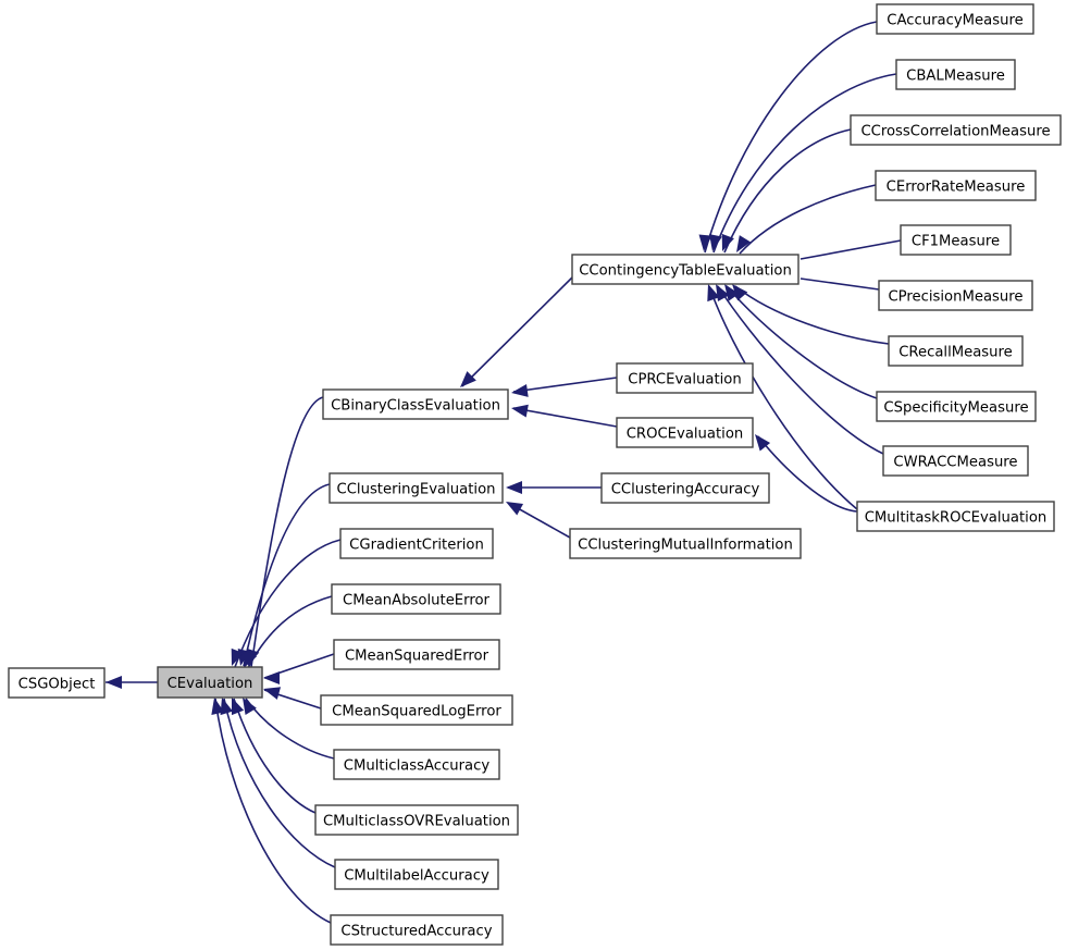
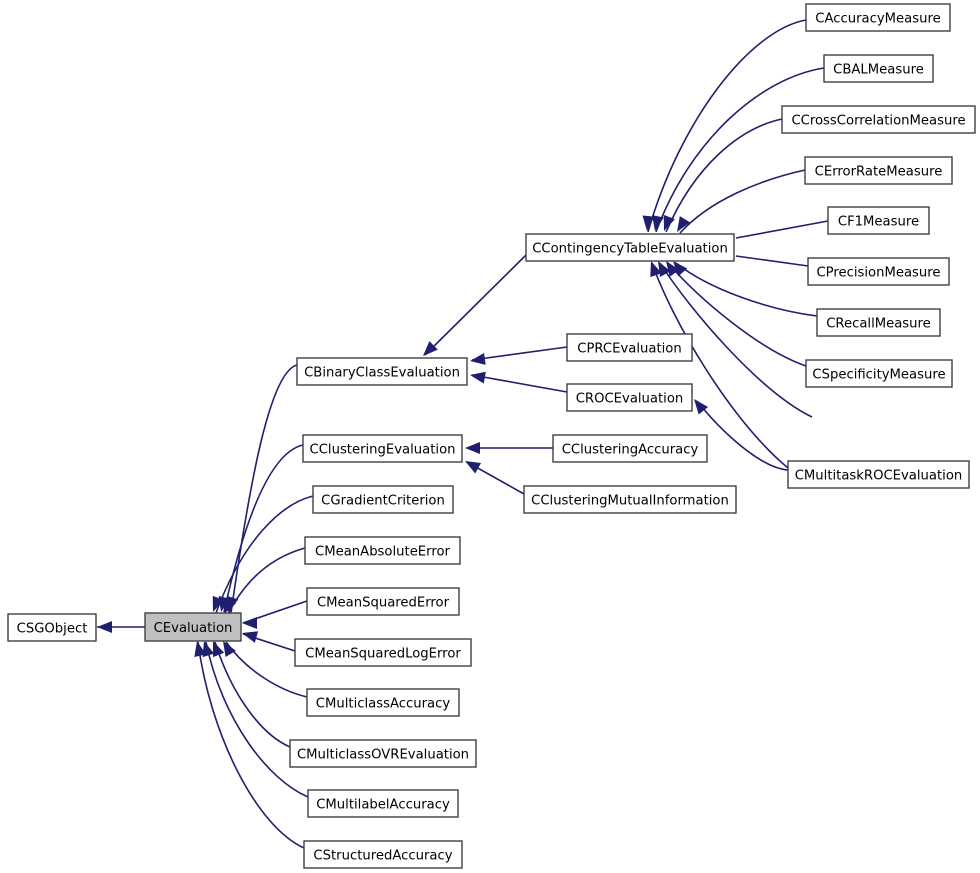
  CSGObject
  CEvaluation
  CBinaryClassEvaluation
  CClusteringEvaluation
  CGradientCriterion
  CMeanAbsoluteError
  CMeanSquaredError
  CMeanSquaredLogError
  CMulticlassAccuracy
  CMulticlassOVREvaluation
  CMultilabelAccuracy
  CStructuredAccuracy
  CContingencyTableEvaluation
  CPRCEvaluation
  CROCEvaluation
  CClusteringAccuracy
  CClusteringMutualInformation
  CAccuracyMeasure
  CBALMeasure
  CCrossCorrelationMeasure
  CErrorRateMeasure
  CF1Measure
  CPrecisionMeasure
  CRecallMeasure
  CSpecificityMeasure
- CWRACCMeasure
  CMultitaskROCEvaluation
